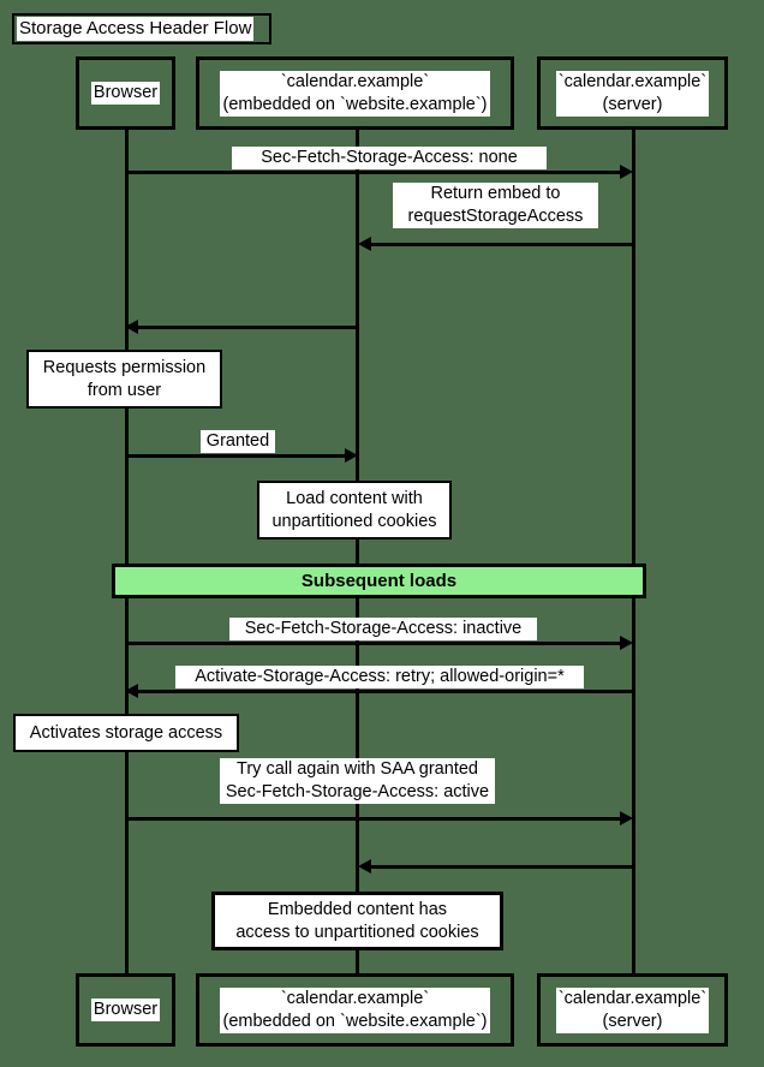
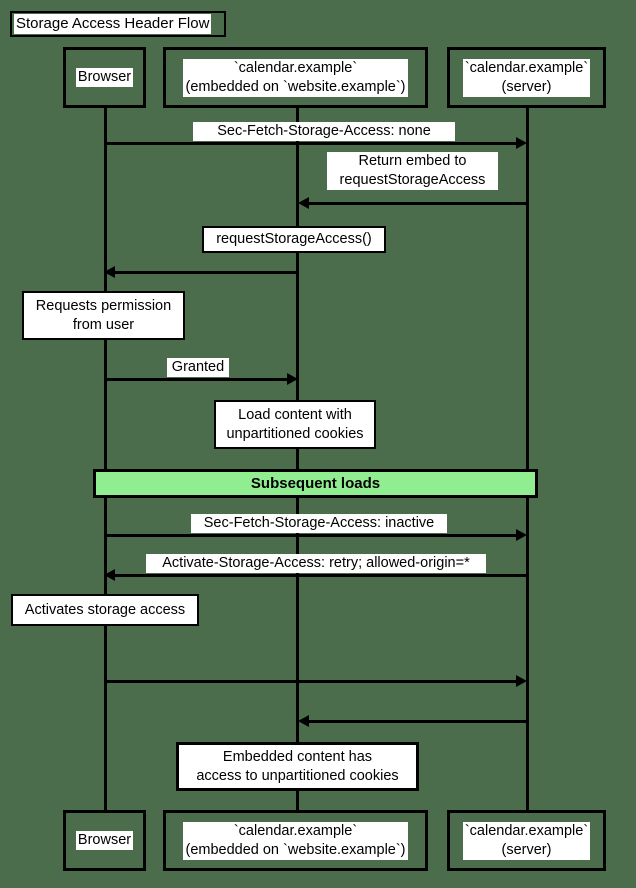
  Storage Access Header Flow
  Browser
  `calendar.example`
  (embedded on `website.example`)
  `calendar.example`
  (server)
  Sec-Fetch-Storage-Access: none
  Return embed to
  requestStorageAccess
+ requestStorageAccess()
  Requests permission
  from user
  Granted
  Load content with
  unpartitioned cookies
  Subsequent loads
  Sec-Fetch-Storage-Access: inactive
  Activate-Storage-Access: retry; allowed-origin=*
  Activates storage access
- Try call again with SAA granted
- Sec-Fetch-Storage-Access: active
  Embedded content has
  access to unpartitioned cookies
  Browser
  `calendar.example`
  (embedded on `website.example`)
  `calendar.example`
  (server)
